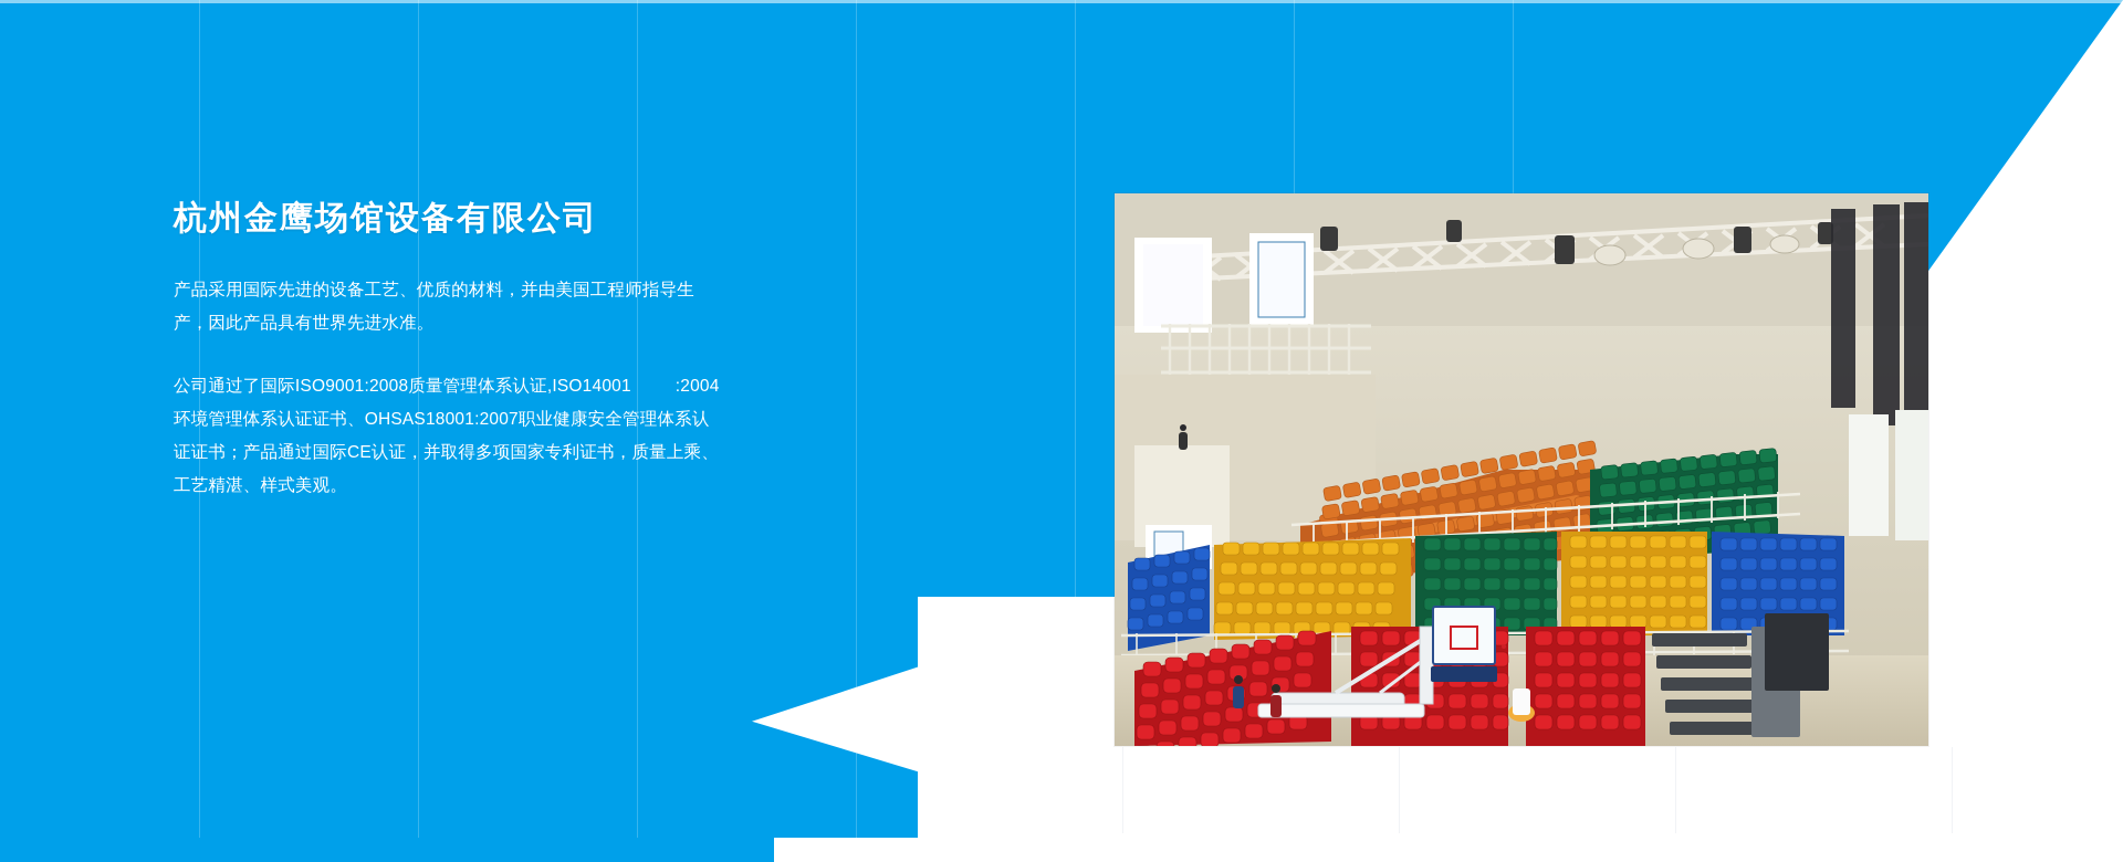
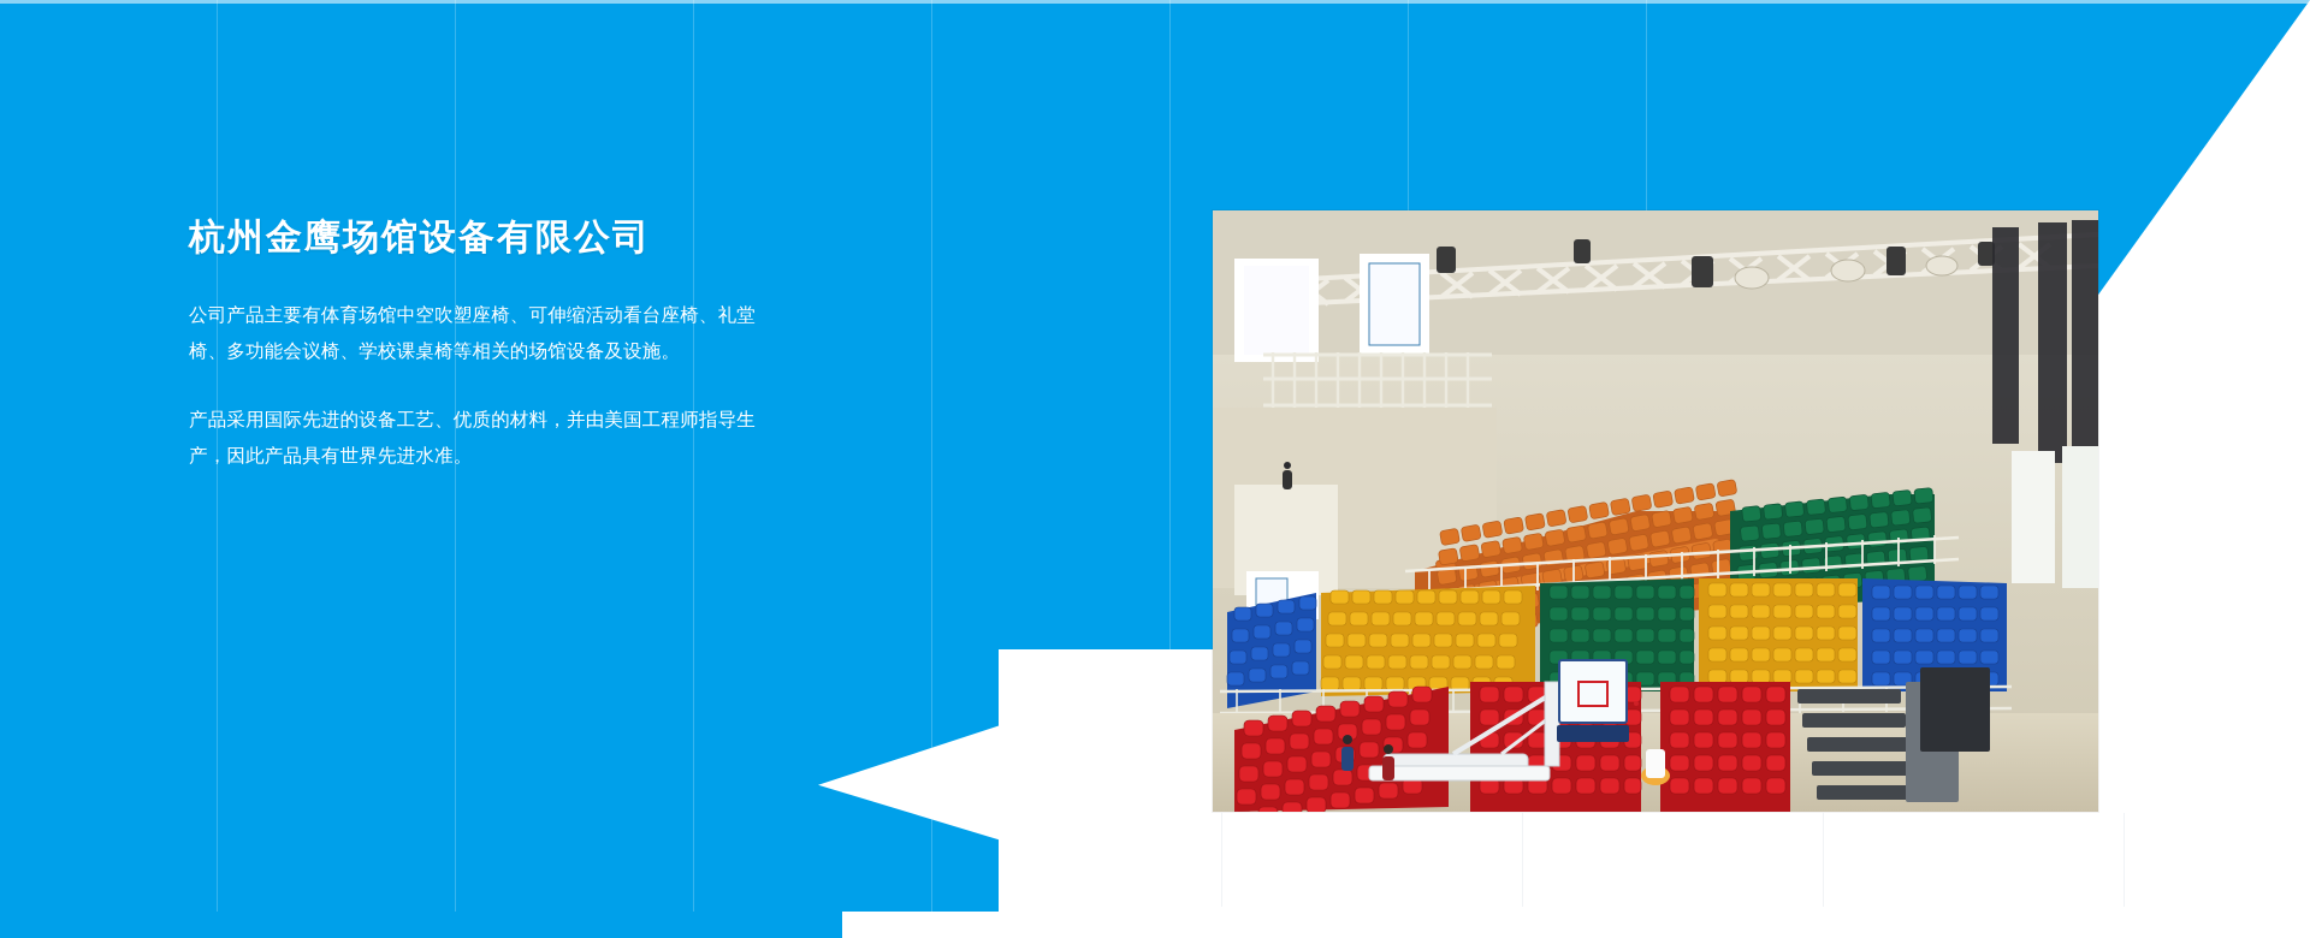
  杭州金鹰场馆设备有限公司
+ 公司产品主要有体育场馆中空吹塑座椅、可伸缩活动看台座椅、礼堂椅、多功能会议椅、学校课桌椅等相关的场馆设备及设施。
  产品采用国际先进的设备工艺、优质的材料，并由美国工程师指导生产，因此产品具有世界先进水准。
- 公司通过了国际ISO9001:2008质量管理体系认证,ISO14001 :2004环境管理体系认证证书、OHSAS18001:2007职业健康安全管理体系认证证书；产品通过国际CE认证，并取得多项国家专利证书，质量上乘、工艺精湛、样式美观。
